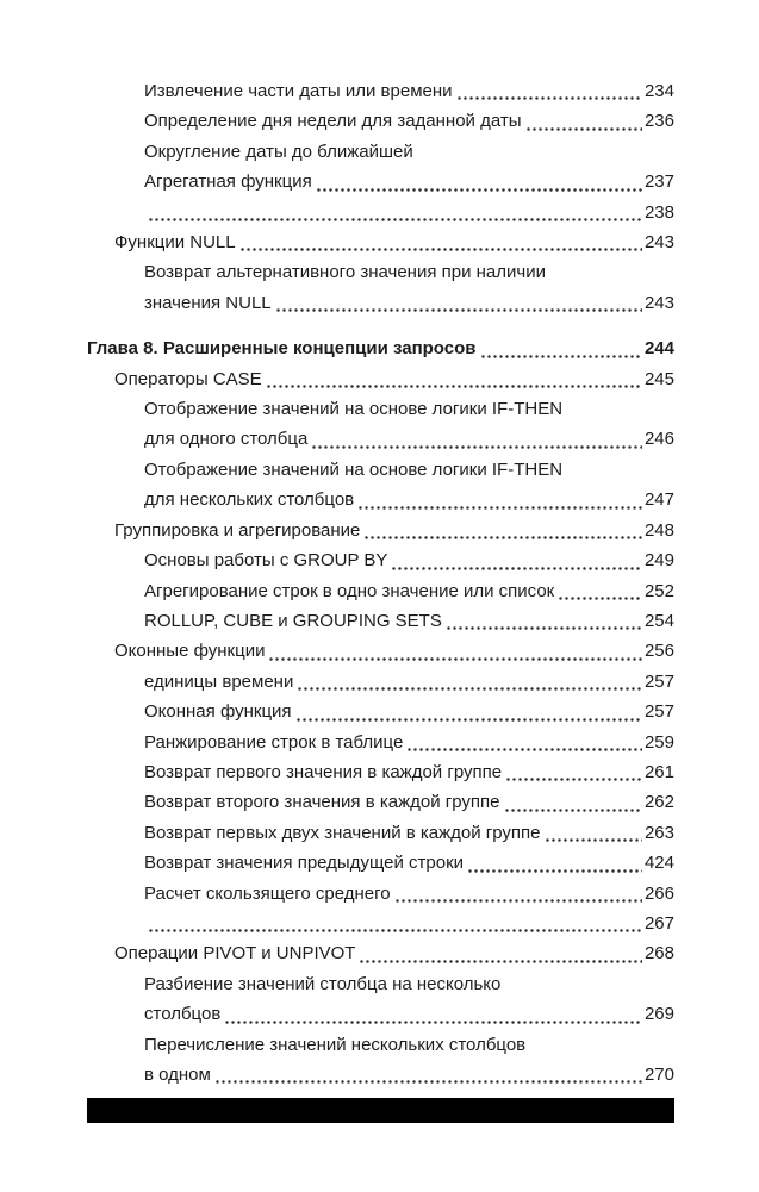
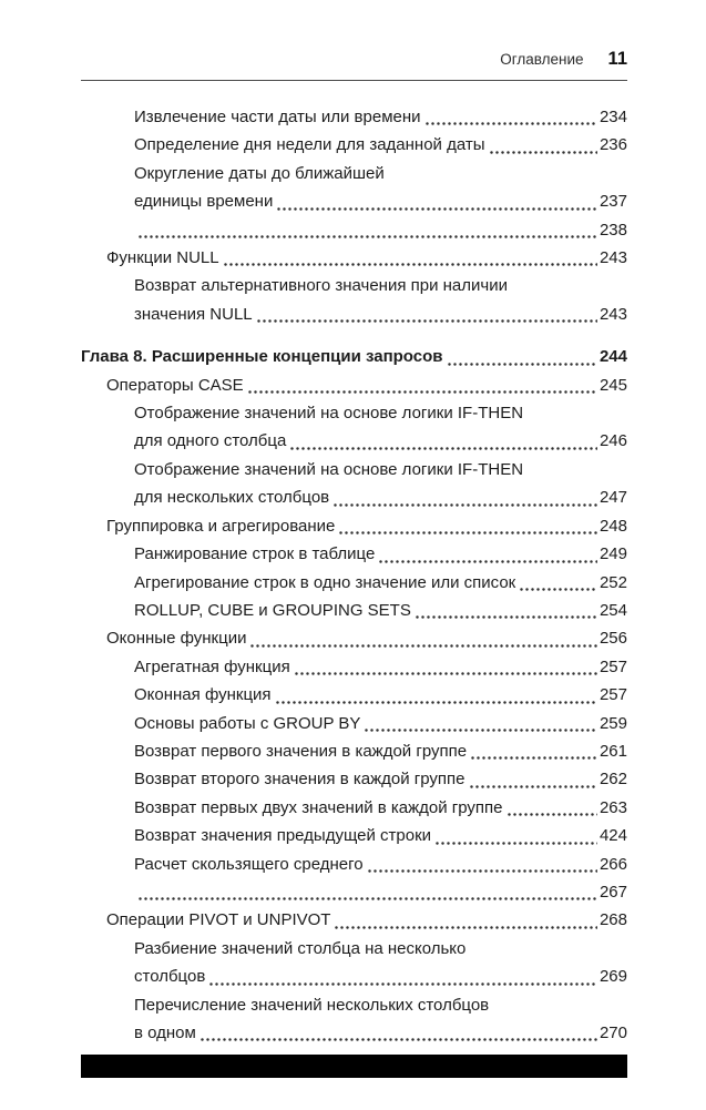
+ Оглавление
+ 11
  Извлечение части даты или времени
  234
  Определение дня недели для заданной даты
  236
  Округление даты до ближайшей
- Агрегатная функция
+ единицы времени
  237
  238
  Функции NULL
  243
  Возврат альтернативного значения при наличии
  значения NULL
  243
  Глава 8. Расширенные концепции запросов
  244
  Операторы CASE
  245
  Отображение значений на основе логики IF-THEN
  для одного столбца
  246
  Отображение значений на основе логики IF-THEN
  для нескольких столбцов
  247
  Группировка и агрегирование
  248
- Основы работы с GROUP BY
+ Ранжирование строк в таблице
  249
  Агрегирование строк в одно значение или список
  252
  ROLLUP, CUBE и GROUPING SETS
  254
  Оконные функции
  256
- единицы времени
+ Агрегатная функция
  257
  Оконная функция
  257
- Ранжирование строк в таблице
+ Основы работы с GROUP BY
  259
  Возврат первого значения в каждой группе
  261
  Возврат второго значения в каждой группе
  262
  Возврат первых двух значений в каждой группе
  263
  Возврат значения предыдущей строки
  424
  Расчет скользящего среднего
  266
  267
  Операции PIVOT и UNPIVOT
  268
  Разбиение значений столбца на несколько
  столбцов
  269
  Перечисление значений нескольких столбцов
  в одном
  270
